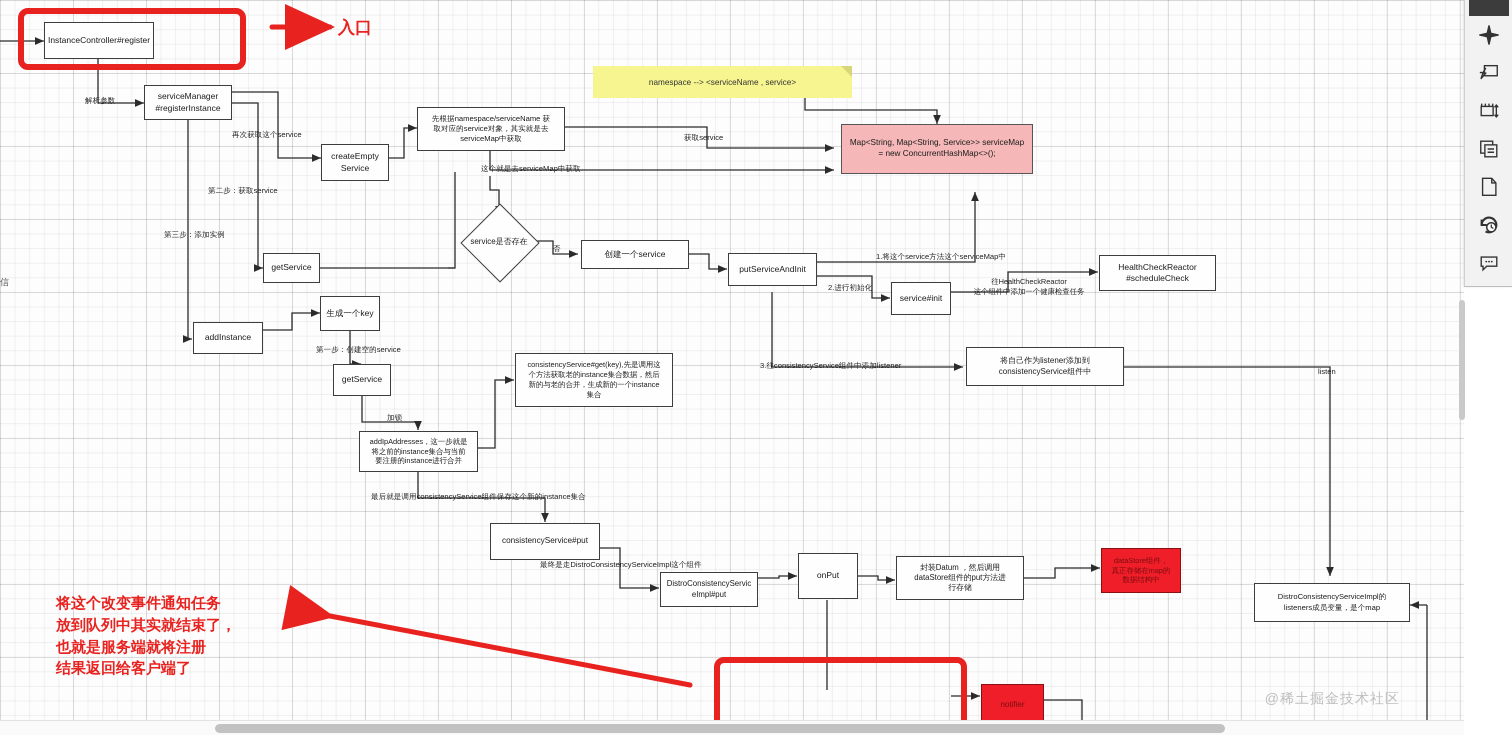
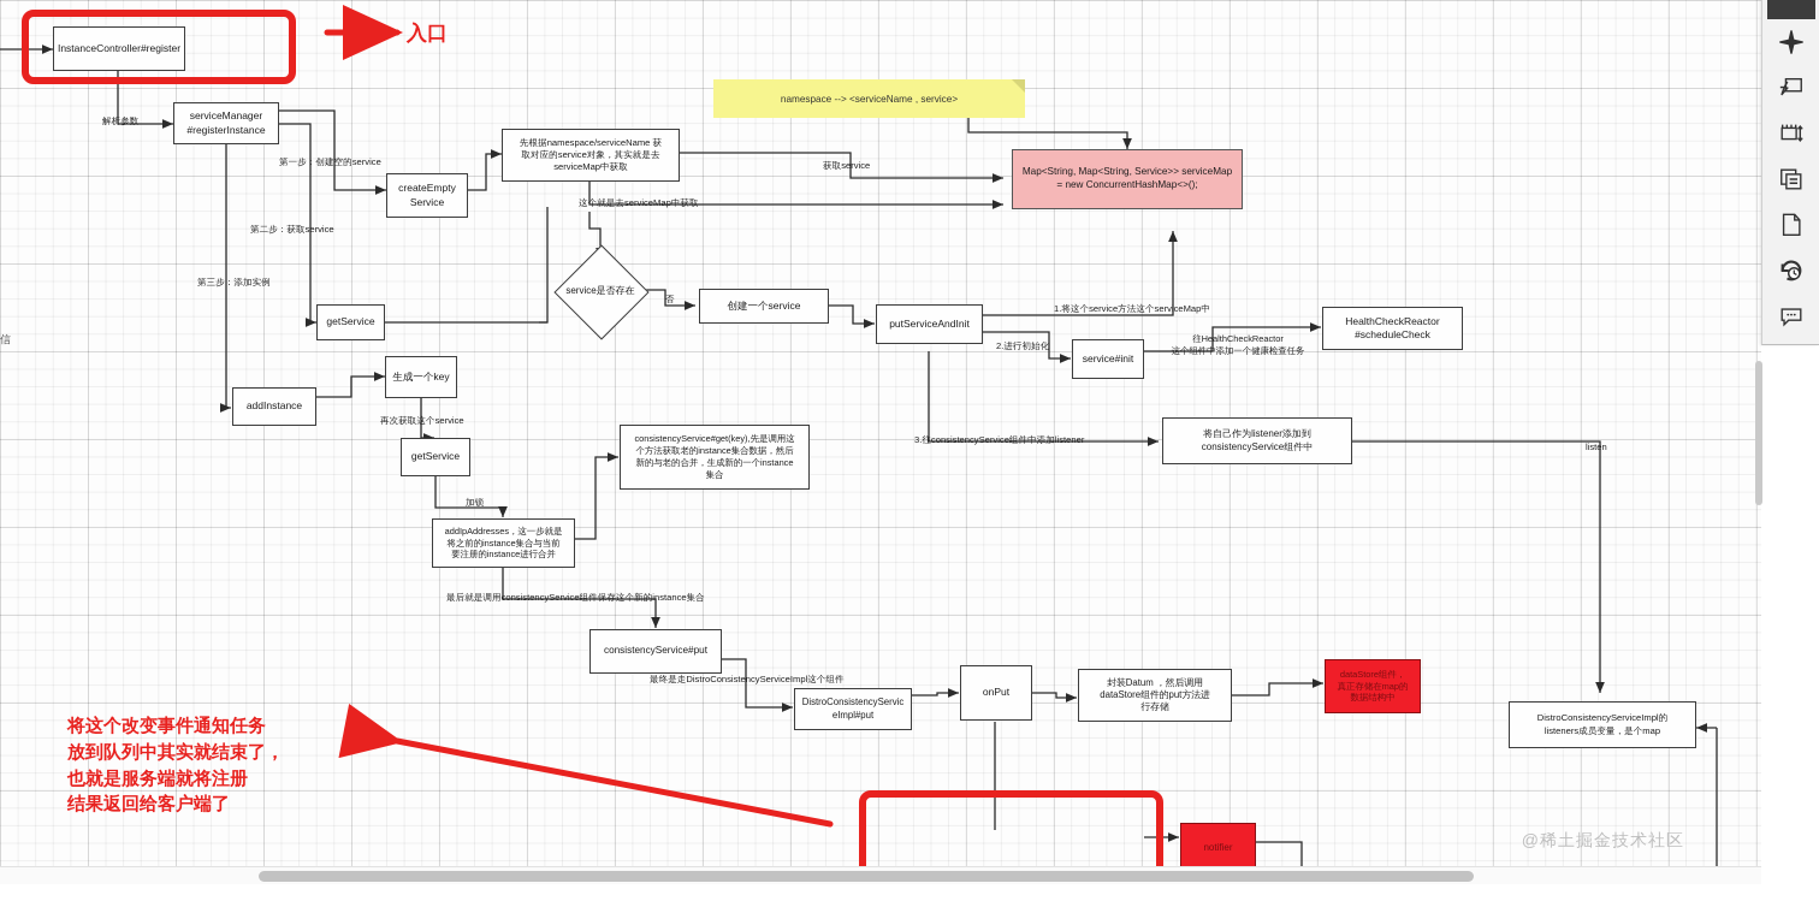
  InstanceController#register
  serviceManager
  #registerInstance
  createEmpty
  Service
  先根据namespace/serviceName 获
  取对应的service对象，其实就是去
  serviceMap中获取
  Map<String, Map<String, Service>> serviceMap
  = new ConcurrentHashMap<>();
  service是否存在
  创建一个service
  putServiceAndInit
  service#init
  HealthCheckReactor
  #scheduleCheck
  getService
  addInstance
  生成一个key
  getService
  consistencyService#get(key),先是调用这
  个方法获取老的instance集合数据，然后
  新的与老的合并，生成新的一个instance
  集合
  addIpAddresses，这一步就是
  将之前的instance集合与当前
  要注册的instance进行合并
  将自己作为listener添加到
  consistencyService组件中
  consistencyService#put
  DistroConsistencyServic
  eImpl#put
  onPut
  封装Datum ，然后调用
  dataStore组件的put方法进
  行存储
  dataStore组件，
  真正存储在map的
  数据结构中
  DistroConsistencyServiceImpl的
  listeners成员变量，是个map
  notifier
  namespace --> <serviceName , service>
  解析参数
- 再次获取这个service
+ 第一步：创建空的service
  第二步：获取service
  第三步：添加实例
  获取service
  这个就是去serviceMap中获取
  否
  1.将这个service方法这个serviceMap中
  2.进行初始化
  往HealthCheckReactor
  这个组件中添加一个健康检查任务
  3.往consistencyService组件中添加listener
  listen
- 第一步：创建空的service
+ 再次获取这个service
  加锁
  最后就是调用consistencyService组件保存这个新的instance集合
  最终是走DistroConsistencyServiceImpl这个组件
  入口
  将这个改变事件通知任务
  放到队列中其实就结束了，
  也就是服务端就将注册
  结果返回给客户端了
  信
  @稀土掘金技术社区
